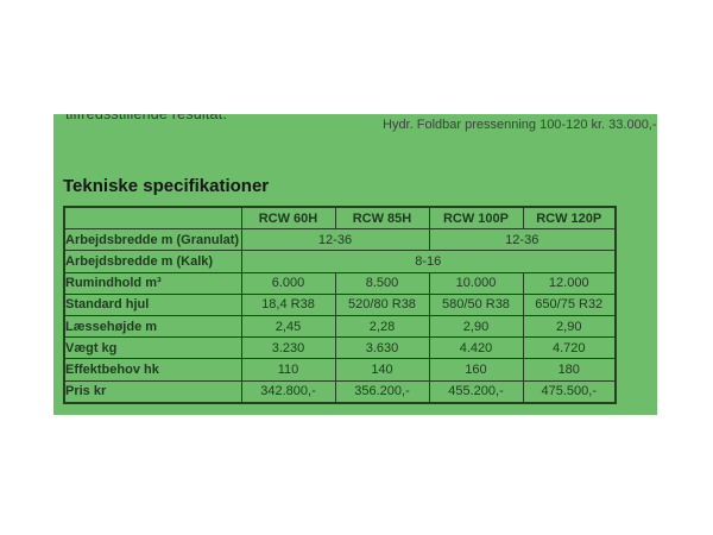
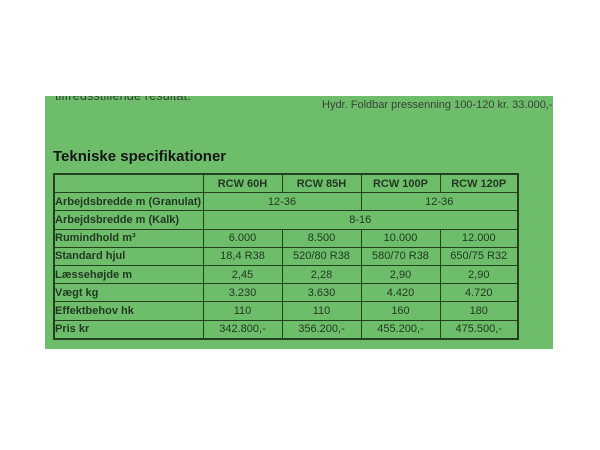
  tilfredsstillende resultat.
  Hydr. Foldbar pressenning 100-120 kr. 33.000,-
  Tekniske specifikationer
  	RCW 60H	RCW 85H	RCW 100P	RCW 120P
  Arbejdsbredde m (Granulat)	12-36	12-36
  Arbejdsbredde m (Kalk)	8-16
  Rumindhold m³	6.000	8.500	10.000	12.000
- Standard hjul	18,4 R38	520/80 R38	580/50 R38	650/75 R32
+ Standard hjul	18,4 R38	520/80 R38	580/70 R38	650/75 R32
  Læssehøjde m	2,45	2,28	2,90	2,90
  Vægt kg	3.230	3.630	4.420	4.720
- Effektbehov hk	110	140	160	180
+ Effektbehov hk	110	110	160	180
  Pris kr	342.800,-	356.200,-	455.200,-	475.500,-
